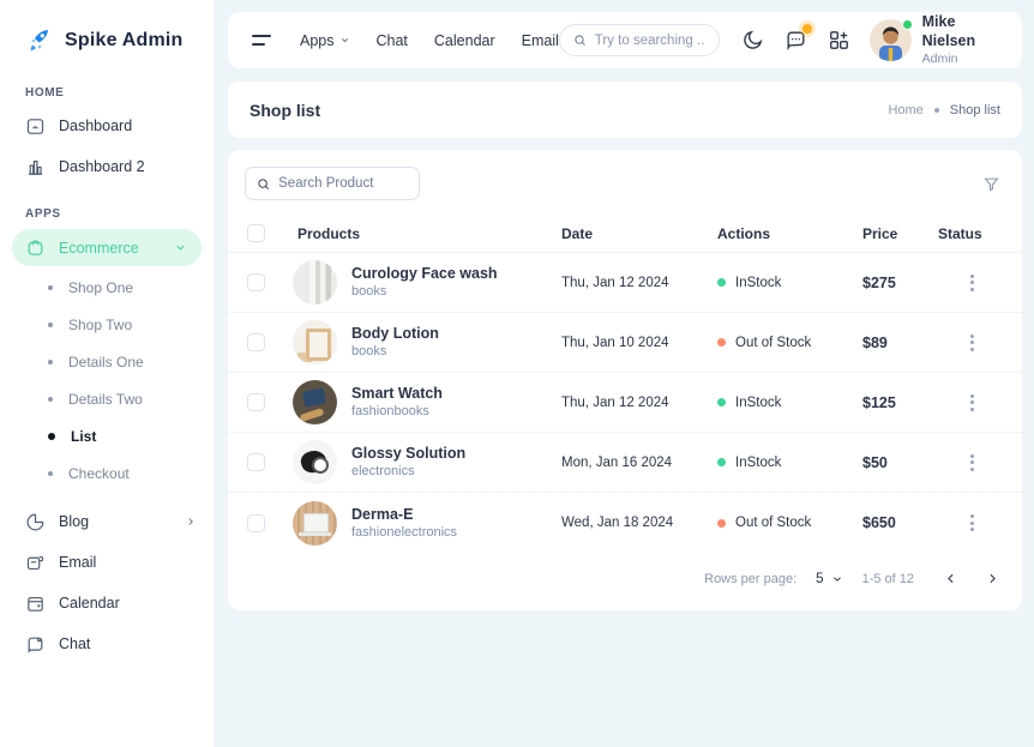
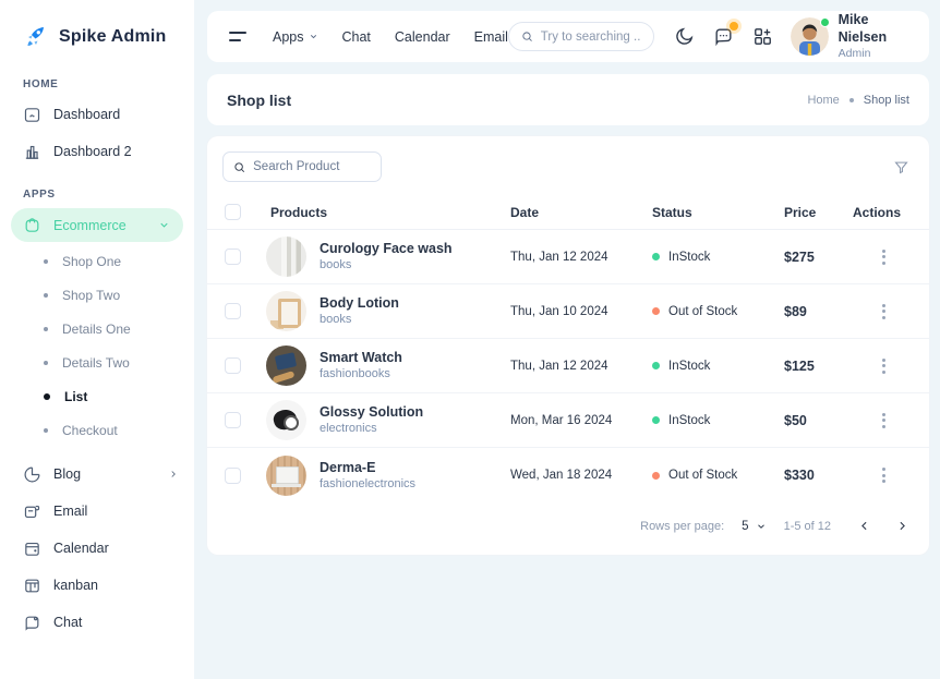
  Spike Admin
  HOME
  Dashboard
  Dashboard 2
  APPS
  Ecommerce
  Shop One
  Shop Two
  Details One
  Details Two
  List
  Checkout
  Blog
  Email
  Calendar
+ kanban
  Chat
  Apps
  Chat
  Calendar
  Email
  Try to searching ..
  Mike Nielsen
  Admin
  Shop list
  Home
  Shop list
  Search Product
  Products
  Date
- Actions
+ Status
  Price
- Status
+ Actions
  Curology Face wash
  books
  Thu, Jan 12 2024
  InStock
  $275
  Body Lotion
  books
  Thu, Jan 10 2024
  Out of Stock
  $89
  Smart Watch
  fashionbooks
  Thu, Jan 12 2024
  InStock
  $125
  Glossy Solution
  electronics
- Mon, Jan 16 2024
+ Mon, Mar 16 2024
  InStock
  $50
  Derma-E
  fashionelectronics
  Wed, Jan 18 2024
  Out of Stock
- $650
+ $330
  Rows per page:
  5
  1-5 of 12
